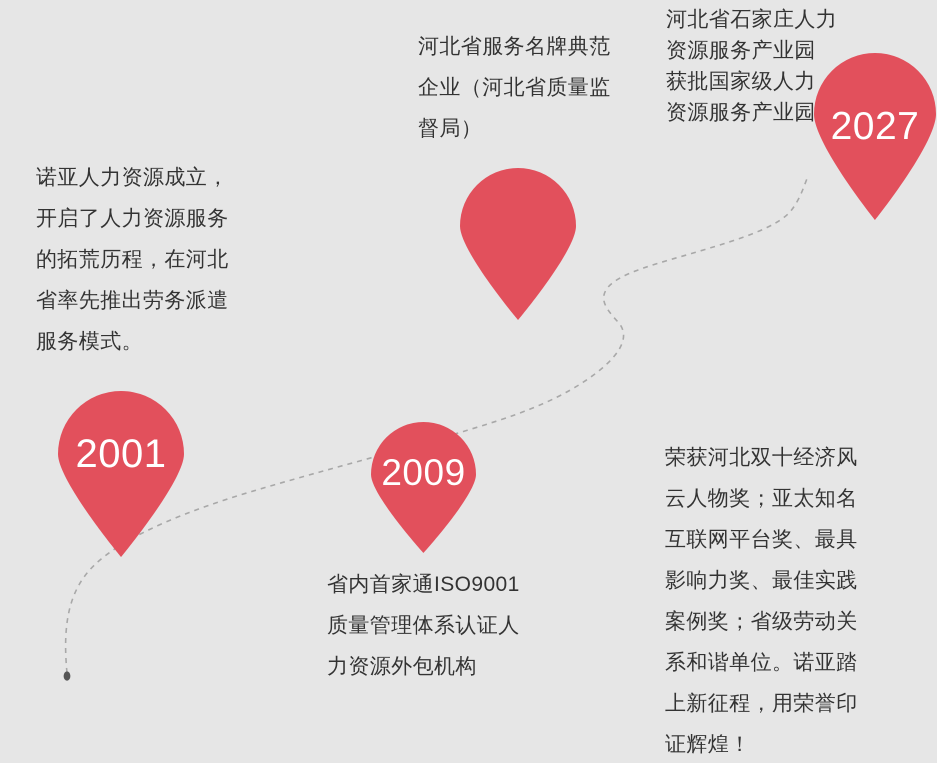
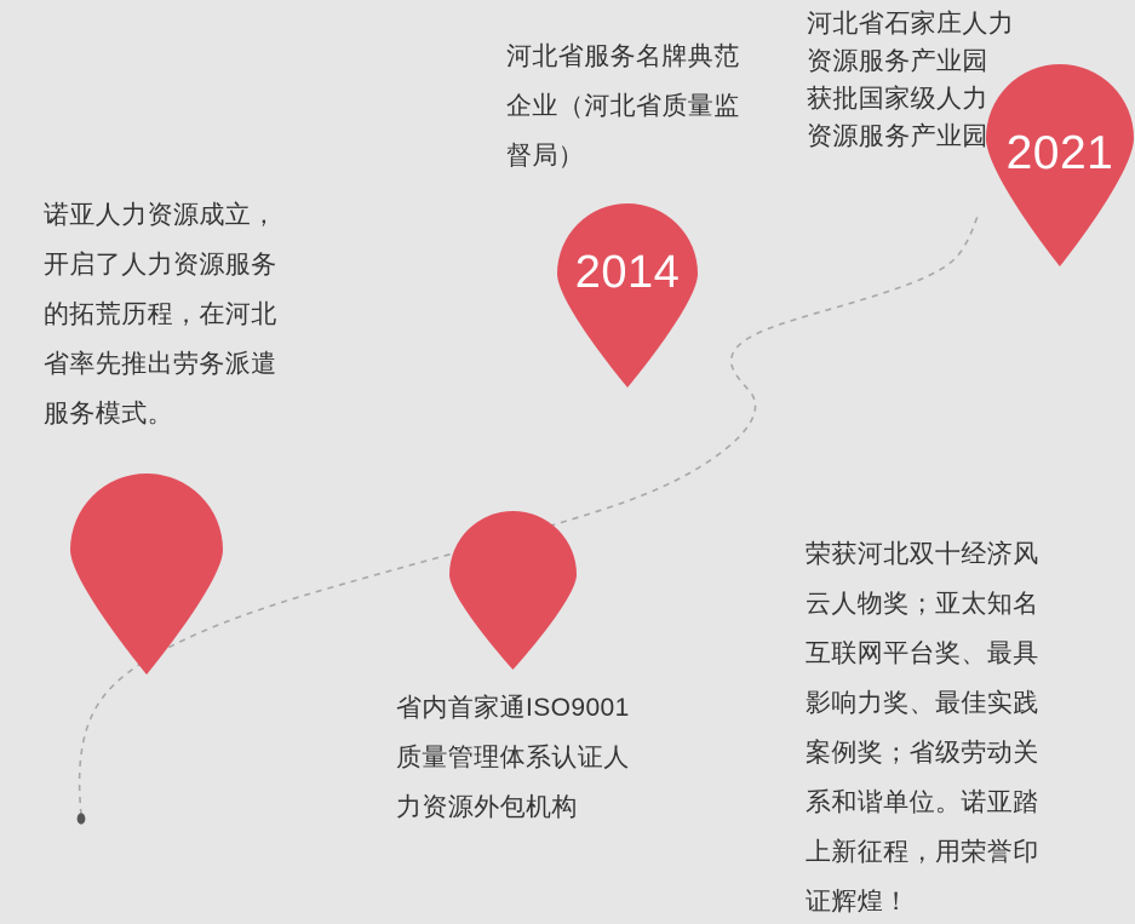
  诺亚人力资源成立，
  开启了人力资源服务
  的拓荒历程，在河北
  省率先推出劳务派遣
  服务模式。
- 2001
- 2009
  省内首家通ISO9001
  质量管理体系认证人
  力资源外包机构
  河北省服务名牌典范
  企业（河北省质量监
  督局）
+ 2014
  荣获河北双十经济风
  云人物奖；亚太知名
  互联网平台奖、最具
  影响力奖、最佳实践
  案例奖；省级劳动关
  系和谐单位。诺亚踏
  上新征程，用荣誉印
  证辉煌！
- 2027
+ 2021
  河北省石家庄人力
  资源服务产业园
  获批国家级人力
  资源服务产业园
